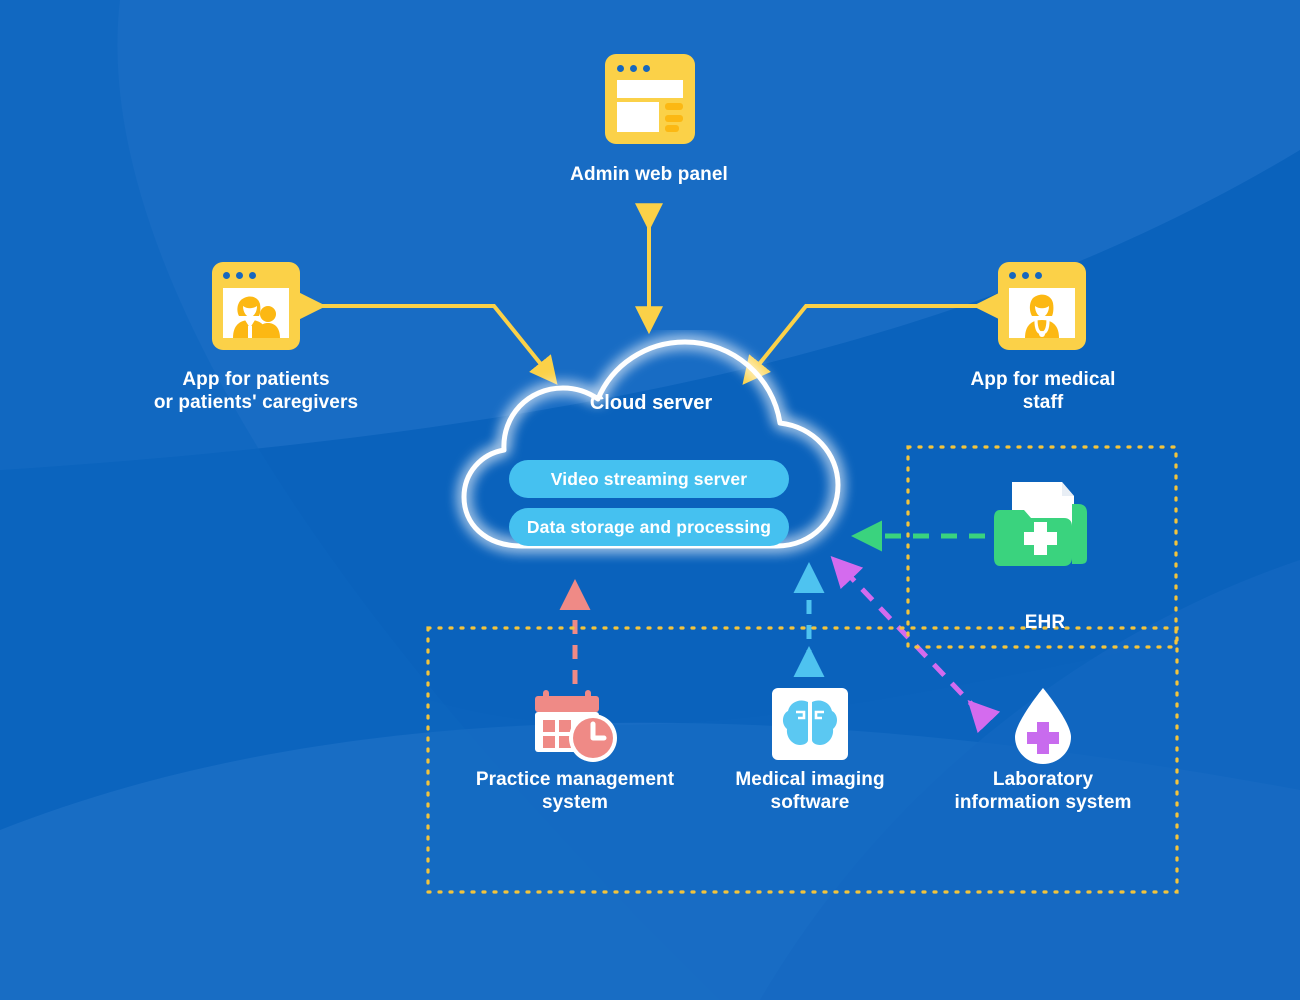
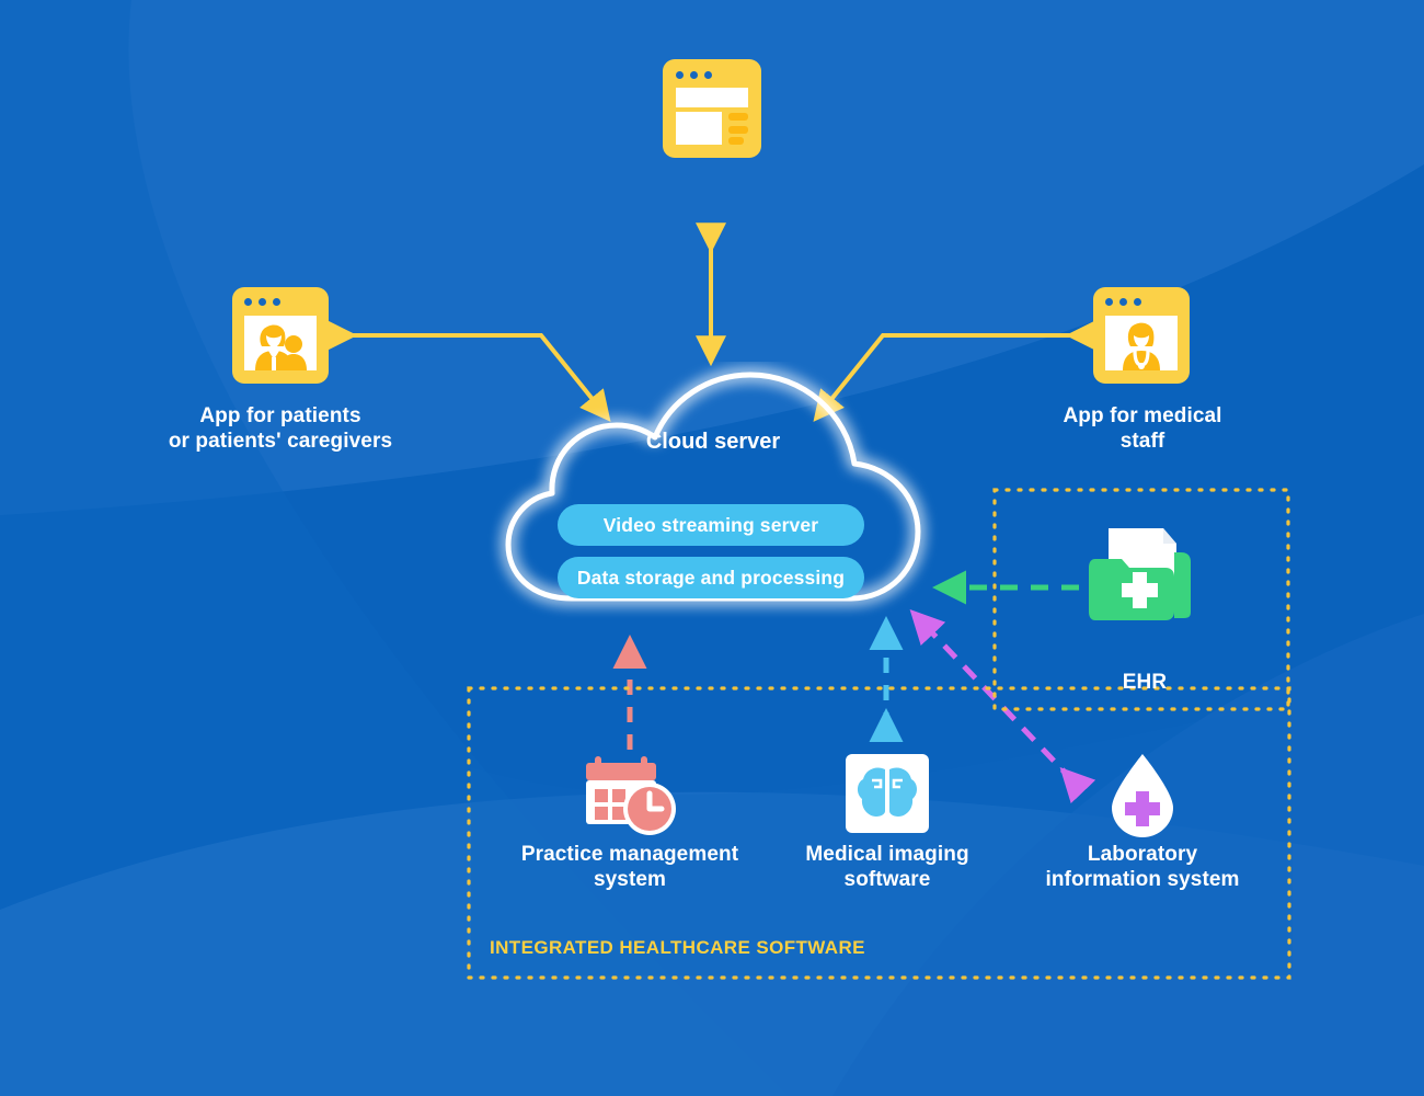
+ INTEGRATED HEALTHCARE SOFTWARE
  Cloud server
  Video streaming server
  Data storage and processing
- Admin web panel
  App for patients
  or patients' caregivers
  App for medical
  staff
  EHR
  Practice management
  system
  Medical imaging
  software
  Laboratory
  information system
